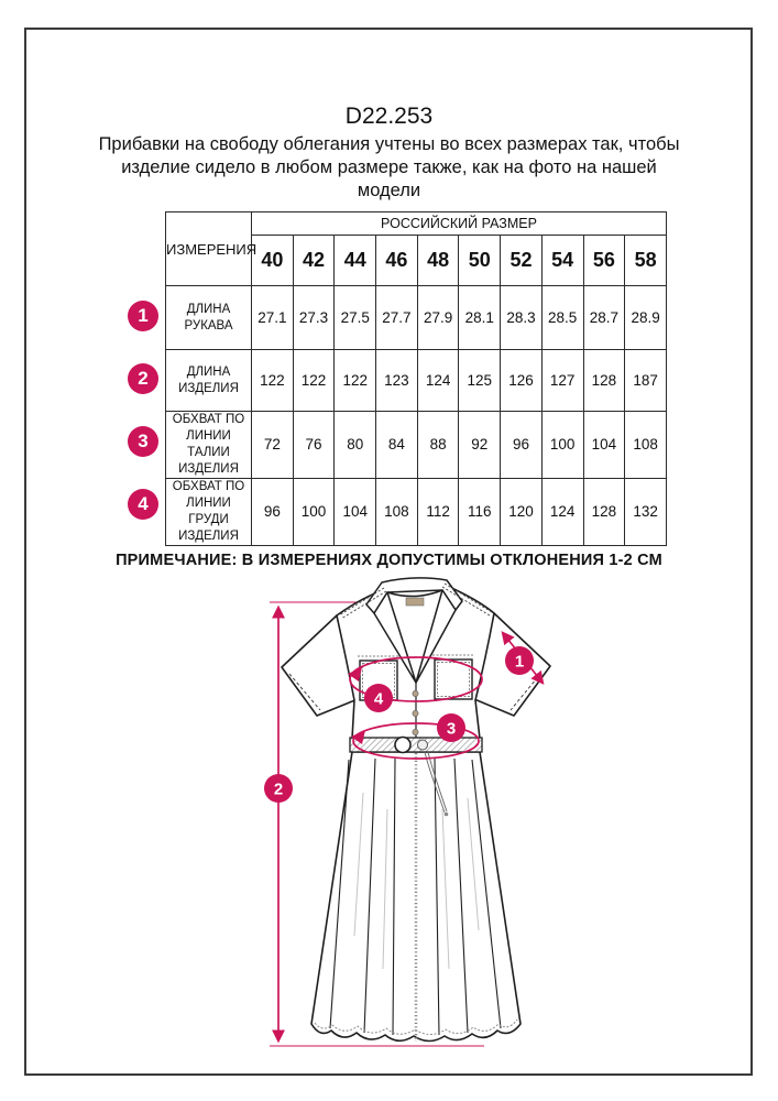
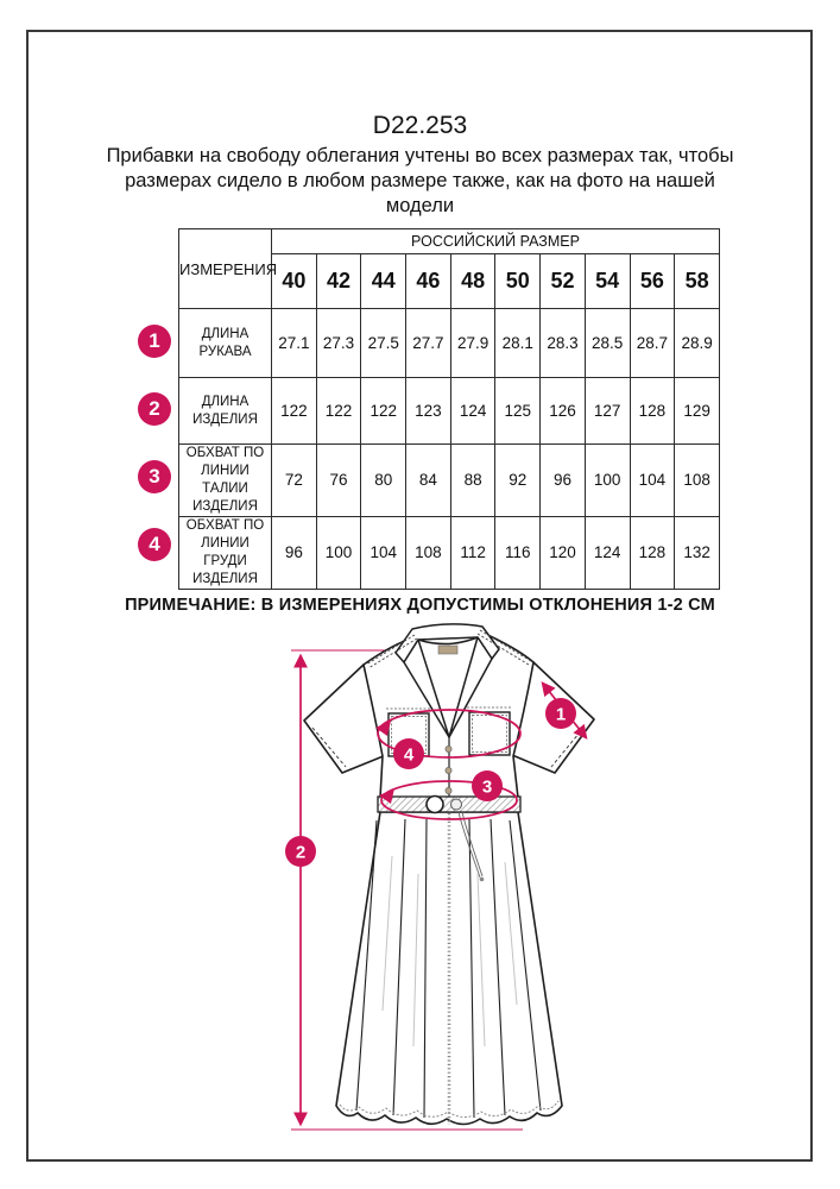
  D22.253
- Прибавки на свободу облегания учтены во всех размерах так, чтобы изделие сидело в любом размере также, как на фото на нашей модели
+ Прибавки на свободу облегания учтены во всех размерах так, чтобы размерах сидело в любом размере также, как на фото на нашей модели
  ИЗМЕРЕНИЯ	РОССИЙСКИЙ РАЗМЕР
  40	42	44	46	48	50	52	54	56	58
  ДЛИНА РУКАВА	27.1	27.3	27.5	27.7	27.9	28.1	28.3	28.5	28.7	28.9
- ДЛИНА ИЗДЕЛИЯ	122	122	122	123	124	125	126	127	128	187
+ ДЛИНА ИЗДЕЛИЯ	122	122	122	123	124	125	126	127	128	129
  ОБХВАТ ПО ЛИНИИ ТАЛИИ ИЗДЕЛИЯ	72	76	80	84	88	92	96	100	104	108
  ОБХВАТ ПО ЛИНИИ ГРУДИ ИЗДЕЛИЯ	96	100	104	108	112	116	120	124	128	132
  1
  2
  3
  4
  ПРИМЕЧАНИЕ: В ИЗМЕРЕНИЯХ ДОПУСТИМЫ ОТКЛОНЕНИЯ 1-2 СМ
  1
  2
  3
  4
